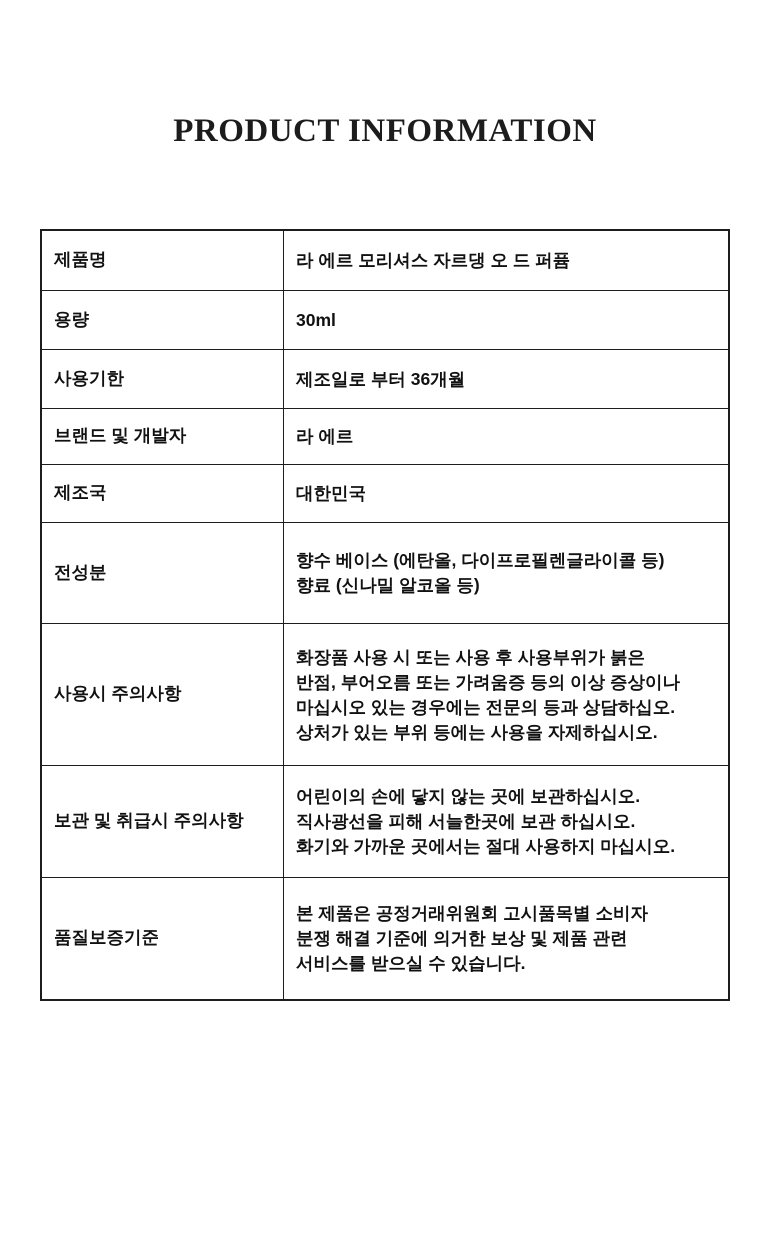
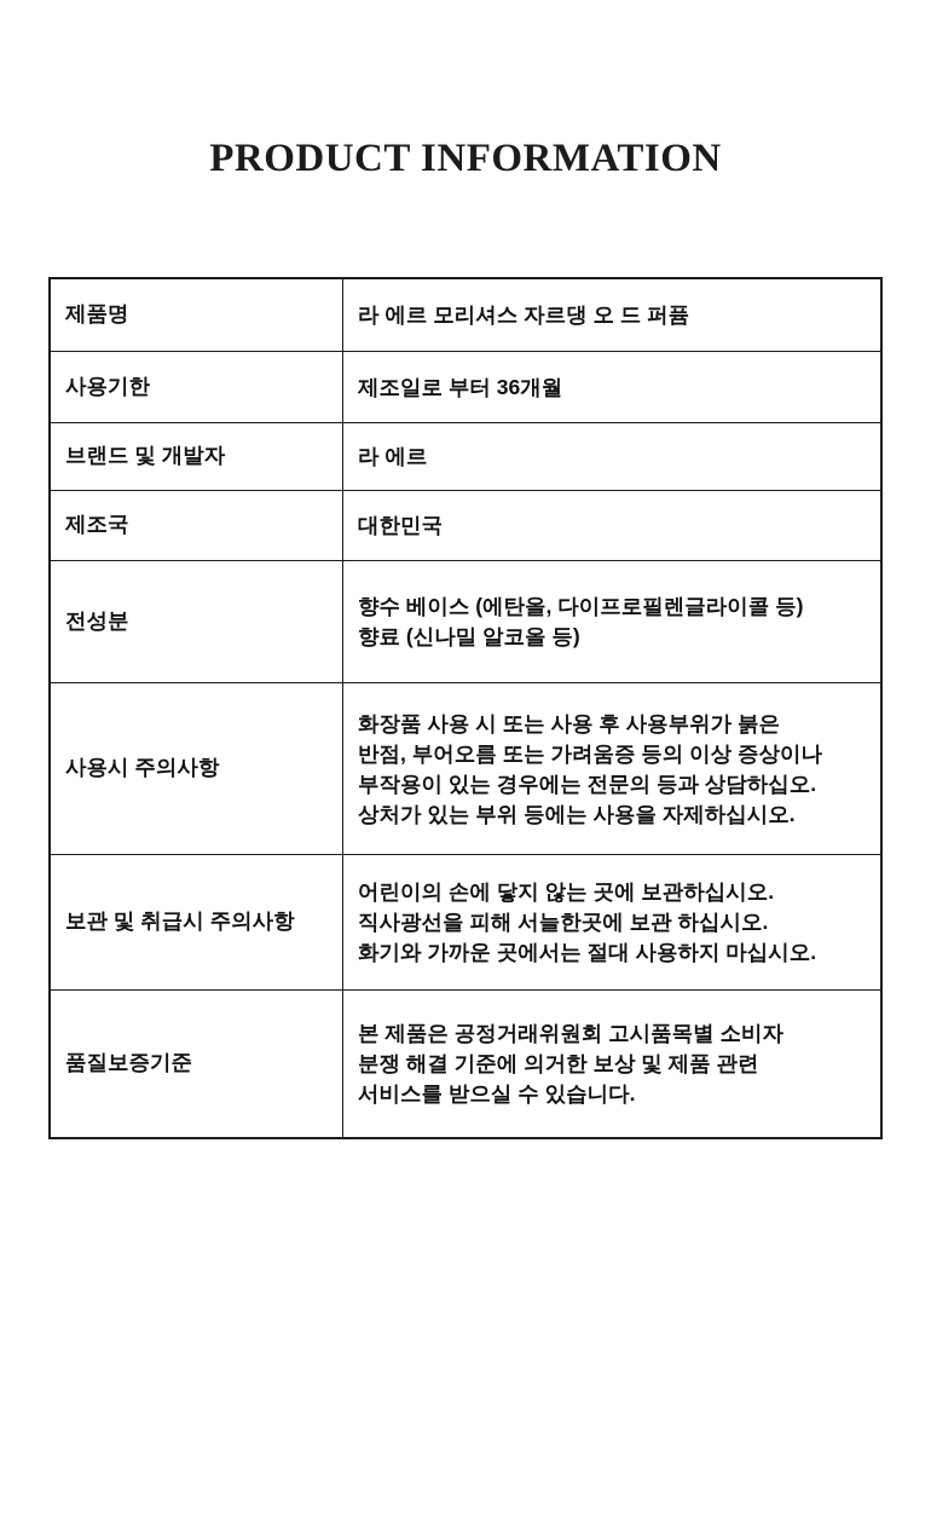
  PRODUCT INFORMATION
  제품명	라 에르 모리셔스 자르댕 오 드 퍼퓸
- 용량	30ml
  사용기한	제조일로 부터 36개월
  브랜드 및 개발자	라 에르
  제조국	대한민국
  전성분	향수 베이스 (에탄올, 다이프로필렌글라이콜 등) 향료 (신나밀 알코올 등)
- 사용시 주의사항	화장품 사용 시 또는 사용 후 사용부위가 붉은 반점, 부어오름 또는 가려움증 등의 이상 증상이나 마십시오 있는 경우에는 전문의 등과 상담하십오. 상처가 있는 부위 등에는 사용을 자제하십시오.
+ 사용시 주의사항	화장품 사용 시 또는 사용 후 사용부위가 붉은 반점, 부어오름 또는 가려움증 등의 이상 증상이나 부작용이 있는 경우에는 전문의 등과 상담하십오. 상처가 있는 부위 등에는 사용을 자제하십시오.
  보관 및 취급시 주의사항	어린이의 손에 닿지 않는 곳에 보관하십시오. 직사광선을 피해 서늘한곳에 보관 하십시오. 화기와 가까운 곳에서는 절대 사용하지 마십시오.
  품질보증기준	본 제품은 공정거래위원회 고시품목별 소비자 분쟁 해결 기준에 의거한 보상 및 제품 관련 서비스를 받으실 수 있습니다.
